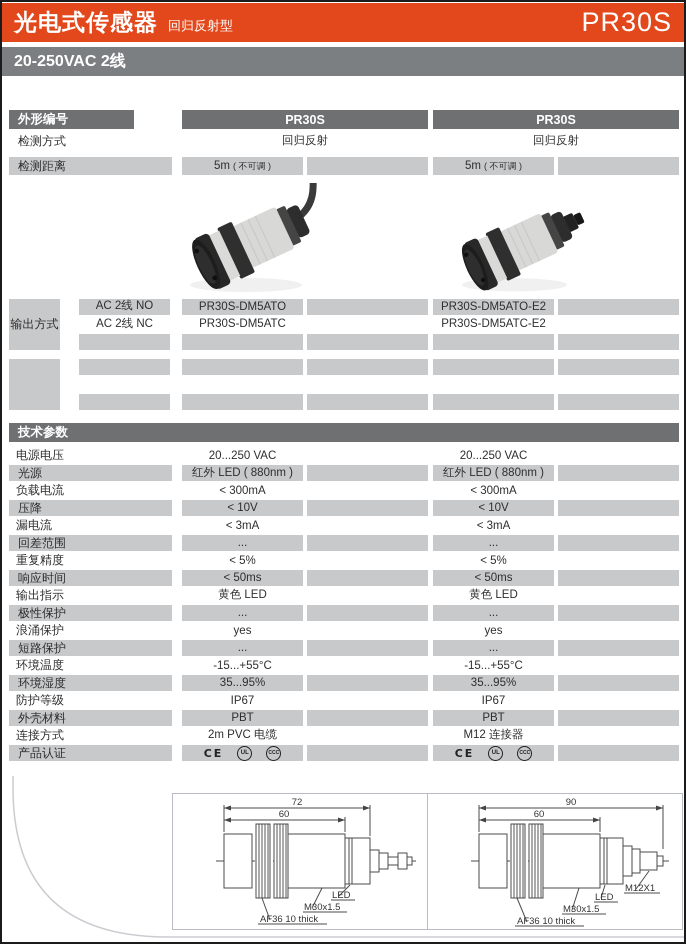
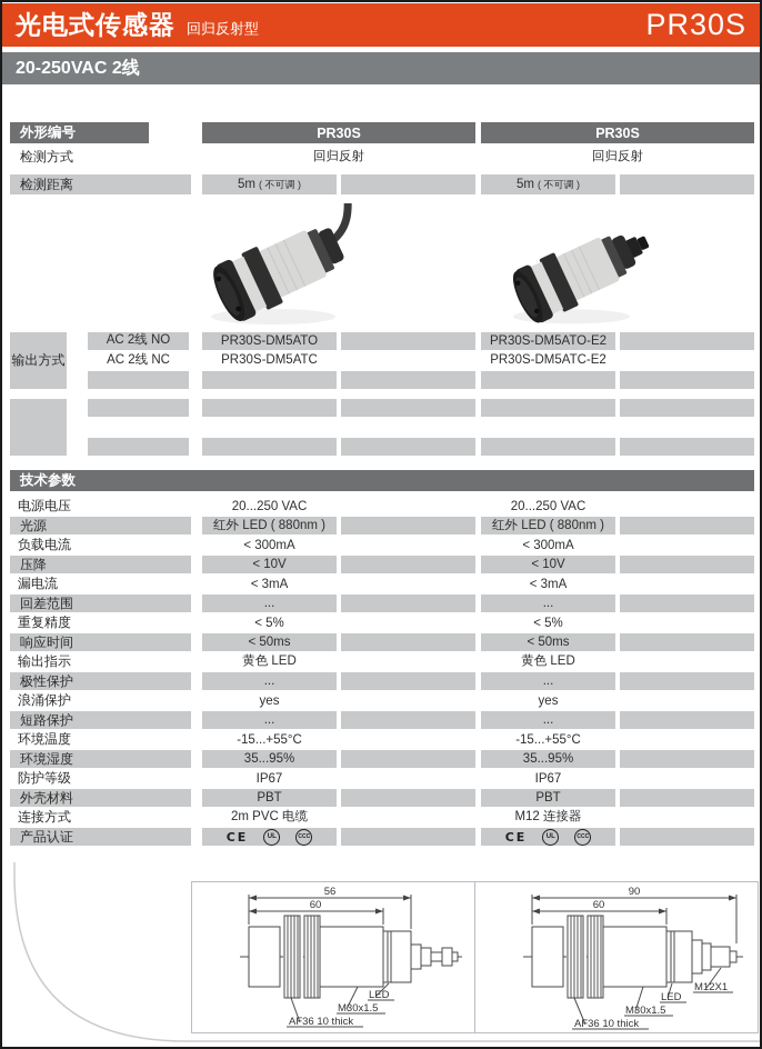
  光电式传感器
  回归反射型
  PR30S
  20-250VAC 2线
  外形编号
  PR30S
  PR30S
  检测方式
  回归反射
  回归反射
  检测距离
  5m
  ( 不可调 )
  5m
  ( 不可调 )
  输出方式
  AC 2线 NO
  PR30S-DM5ATO
  PR30S-DM5ATO-E2
  AC 2线 NC
  PR30S-DM5ATC
  PR30S-DM5ATC-E2
  技术参数
  电源电压
  20...250 VAC
  20...250 VAC
  光源
  红外 LED ( 880nm )
  红外 LED ( 880nm )
  负载电流
  < 300mA
  < 300mA
  压降
  < 10V
  < 10V
  漏电流
  < 3mA
  < 3mA
  回差范围
  ...
  ...
  重复精度
  < 5%
  < 5%
  响应时间
  < 50ms
  < 50ms
  输出指示
  黄色 LED
  黄色 LED
  极性保护
  ...
  ...
  浪涌保护
  yes
  yes
  短路保护
  ...
  ...
  环境温度
  -15...+55°C
  -15...+55°C
  环境湿度
  35...95%
  35...95%
  防护等级
  IP67
  IP67
  外壳材料
  PBT
  PBT
  连接方式
  2m PVC 电缆
  M12 连接器
  产品认证
  CE
  CE
- 72
+ 56
  60
  LED
  M30x1.5
  AF36 10 thick
  90
  60
  LED
  M30x1.5
  AF36 10 thick
  M12X1
